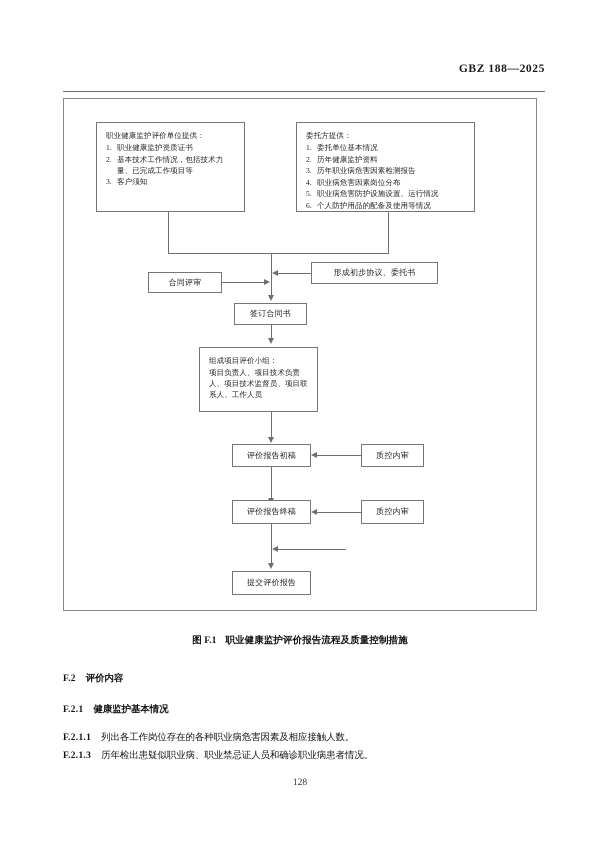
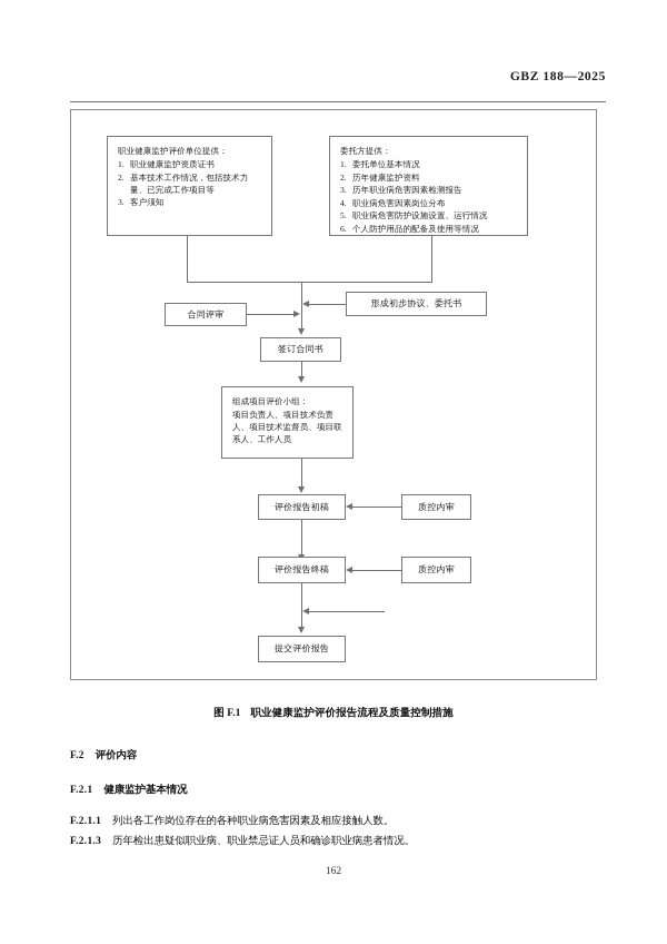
  GBZ 188—2025
  职业健康监护评价单位提供：
  1.
  职业健康监护资质证书
  2.
  基本技术工作情况，包括技术力量、已完成工作项目等
  3.
  客户须知
  委托方提供：
  1.
  委托单位基本情况
  2.
  历年健康监护资料
  3.
  历年职业病危害因素检测报告
  4.
  职业病危害因素岗位分布
  5.
  职业病危害防护设施设置、运行情况
  6.
  个人防护用品的配备及使用等情况
  合同评审
  形成初步协议、委托书
  签订合同书
  组成项目评价小组：
  项目负责人、项目技术负责人、项目技术监督员、项目联系人、工作人员
  评价报告初稿
  质控内审
  评价报告终稿
  质控内审
  提交评价报告
  图 F.1 职业健康监护评价报告流程及质量控制措施
  F.2 评价内容
  F.2.1 健康监护基本情况
  F.2.1.1 列出各工作岗位存在的各种职业病危害因素及相应接触人数。
  F.2.1.3 历年检出患疑似职业病、职业禁忌证人员和确诊职业病患者情况。
- 128
+ 162
